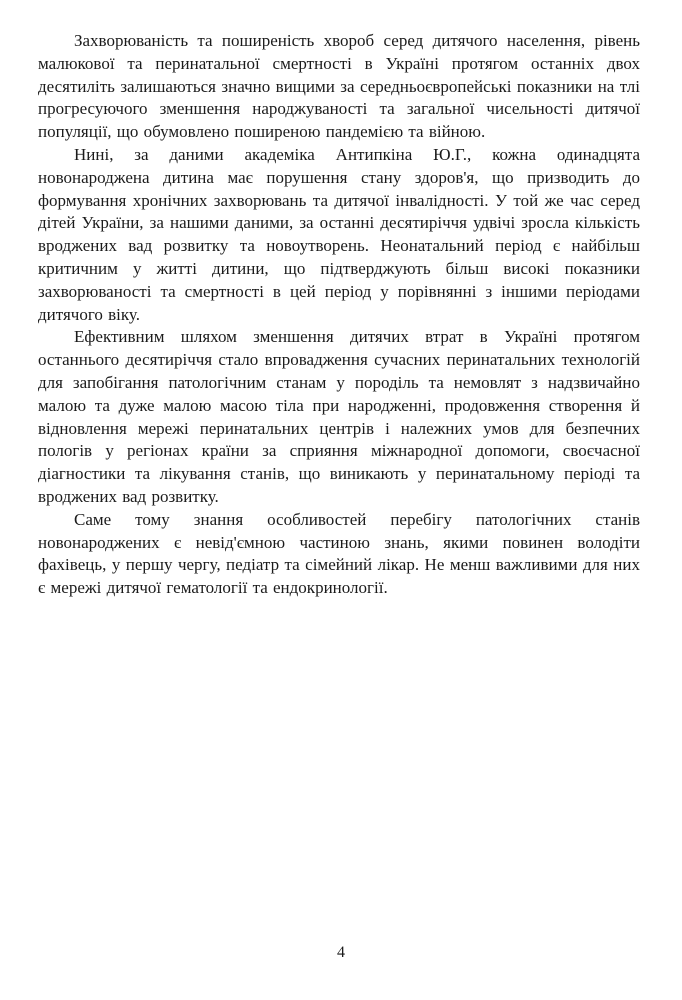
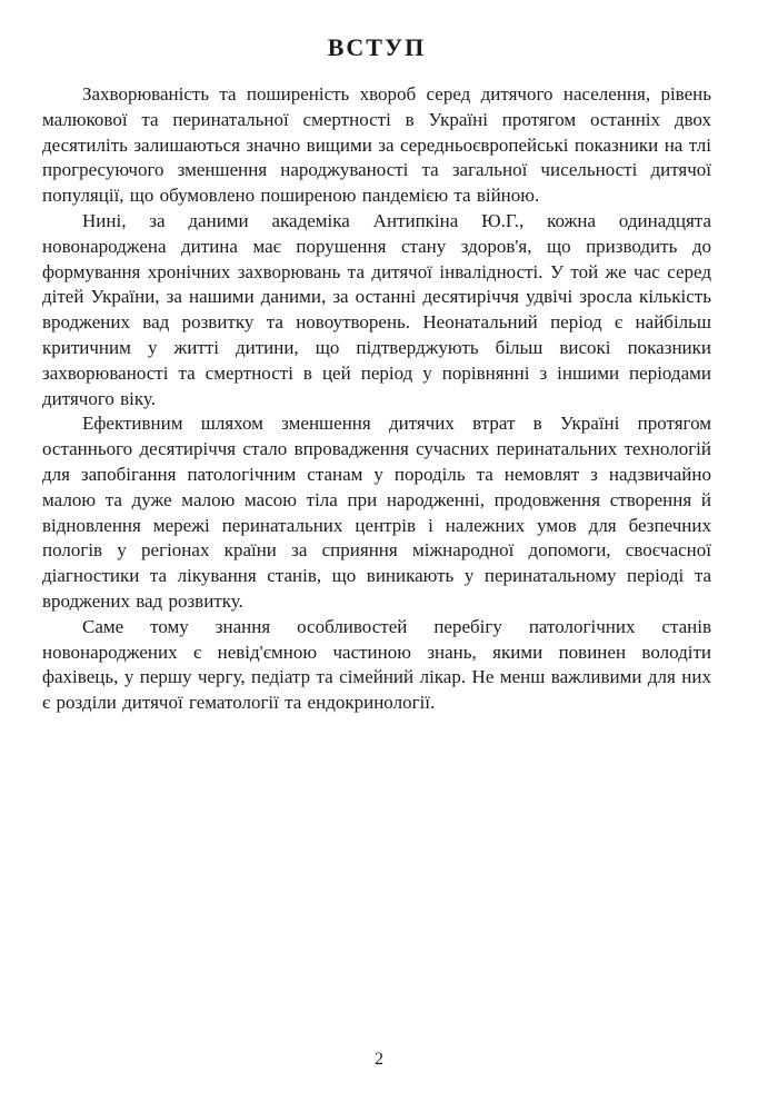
+ ВСТУП
  Захворюваність та поширеність хвороб серед дитячого населення, рівень малюкової та перинатальної смертності в Україні протягом останніх двох десятиліть залишаються значно вищими за середньоєвропейські показники на тлі прогресуючого зменшення народжуваності та загальної чисельності дитячої популяції, що обумовлено поширеною пандемією та війною.
  Нині, за даними академіка Антипкіна Ю.Г., кожна одинадцята новонароджена дитина має порушення стану здоров'я, що призводить до формування хронічних захворювань та дитячої інвалідності. У той же час серед дітей України, за нашими даними, за останні десятиріччя удвічі зросла кількість вроджених вад розвитку та новоутворень. Неонатальний період є найбільш критичним у житті дитини, що підтверджують більш високі показники захворюваності та смертності в цей період у порівнянні з іншими періодами дитячого віку.
  Ефективним шляхом зменшення дитячих втрат в Україні протягом останнього десятиріччя стало впровадження сучасних перинатальних технологій для запобігання патологічним станам у породіль та немовлят з надзвичайно малою та дуже малою масою тіла при народженні, продовження створення й відновлення мережі перинатальних центрів і належних умов для безпечних пологів у регіонах країни за сприяння міжнародної допомоги, своєчасної діагностики та лікування станів, що виникають у перинатальному періоді та вроджених вад розвитку.
- Саме тому знання особливостей перебігу патологічних станів новонароджених є невід'ємною частиною знань, якими повинен володіти фахівець, у першу чергу, педіатр та сімейний лікар. Не менш важливими для них є мережі дитячої гематології та ендокринології.
+ Саме тому знання особливостей перебігу патологічних станів новонароджених є невід'ємною частиною знань, якими повинен володіти фахівець, у першу чергу, педіатр та сімейний лікар. Не менш важливими для них є розділи дитячої гематології та ендокринології.
- 4
+ 2
